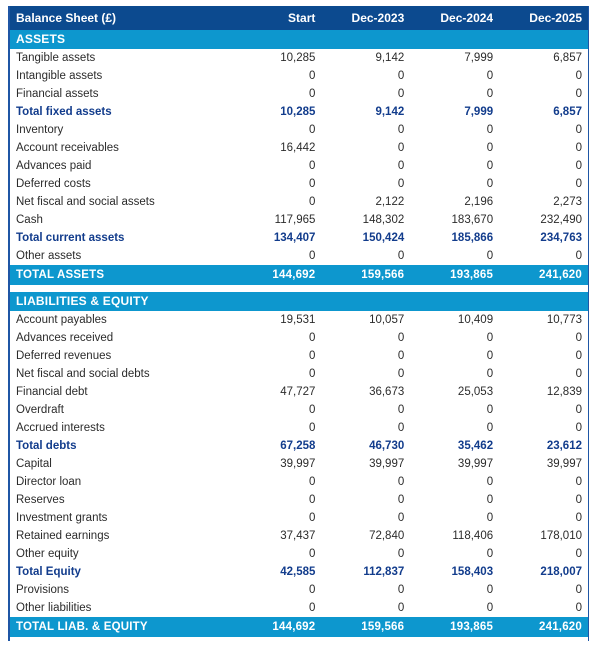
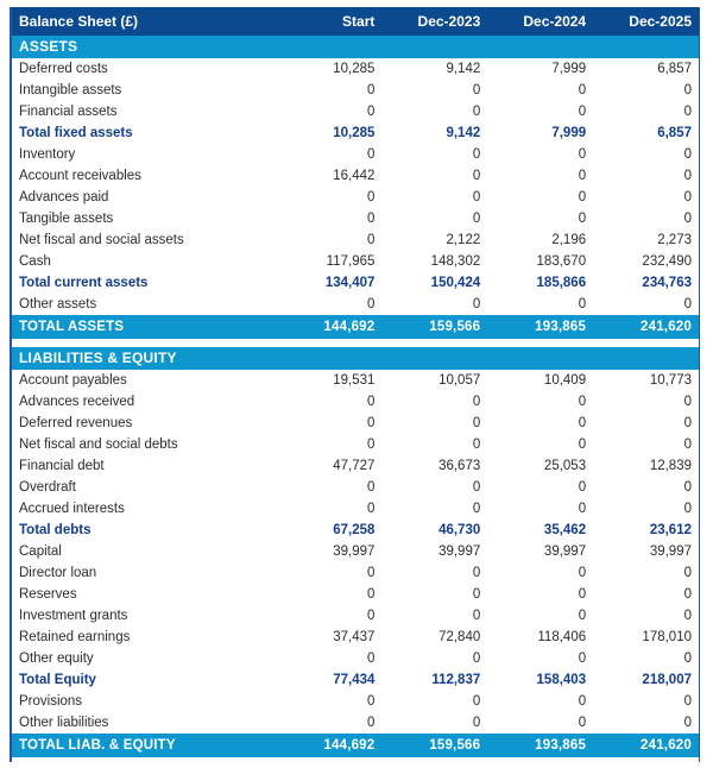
  Balance Sheet (£)	Start	Dec-2023	Dec-2024	Dec-2025
  ASSETS
- Tangible assets	10,285	9,142	7,999	6,857
+ Deferred costs	10,285	9,142	7,999	6,857
  Intangible assets	0	0	0	0
  Financial assets	0	0	0	0
  Total fixed assets	10,285	9,142	7,999	6,857
  Inventory	0	0	0	0
  Account receivables	16,442	0	0	0
  Advances paid	0	0	0	0
- Deferred costs	0	0	0	0
+ Tangible assets	0	0	0	0
  Net fiscal and social assets	0	2,122	2,196	2,273
  Cash	117,965	148,302	183,670	232,490
  Total current assets	134,407	150,424	185,866	234,763
  Other assets	0	0	0	0
  TOTAL ASSETS	144,692	159,566	193,865	241,620
  LIABILITIES & EQUITY
  Account payables	19,531	10,057	10,409	10,773
  Advances received	0	0	0	0
  Deferred revenues	0	0	0	0
  Net fiscal and social debts	0	0	0	0
  Financial debt	47,727	36,673	25,053	12,839
  Overdraft	0	0	0	0
  Accrued interests	0	0	0	0
  Total debts	67,258	46,730	35,462	23,612
  Capital	39,997	39,997	39,997	39,997
  Director loan	0	0	0	0
  Reserves	0	0	0	0
  Investment grants	0	0	0	0
  Retained earnings	37,437	72,840	118,406	178,010
  Other equity	0	0	0	0
- Total Equity	42,585	112,837	158,403	218,007
+ Total Equity	77,434	112,837	158,403	218,007
  Provisions	0	0	0	0
  Other liabilities	0	0	0	0
  TOTAL LIAB. & EQUITY	144,692	159,566	193,865	241,620
